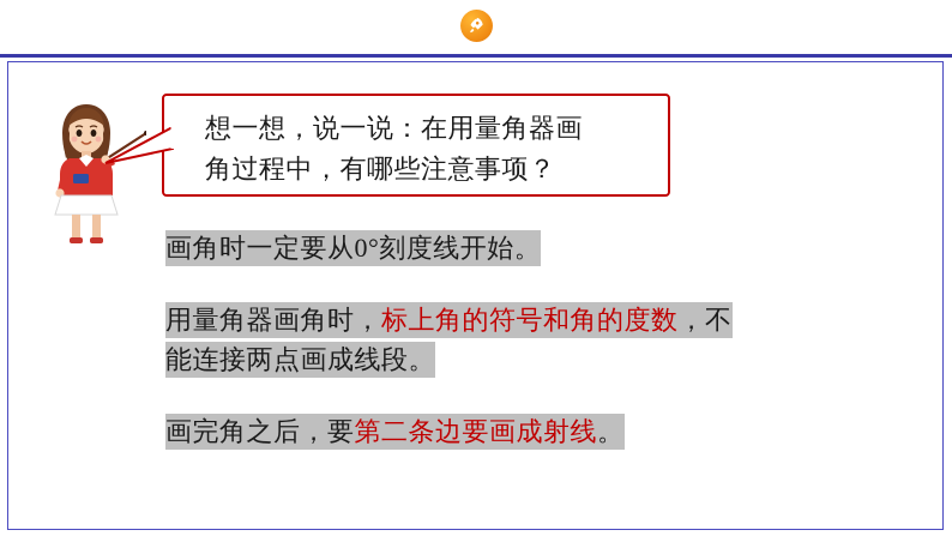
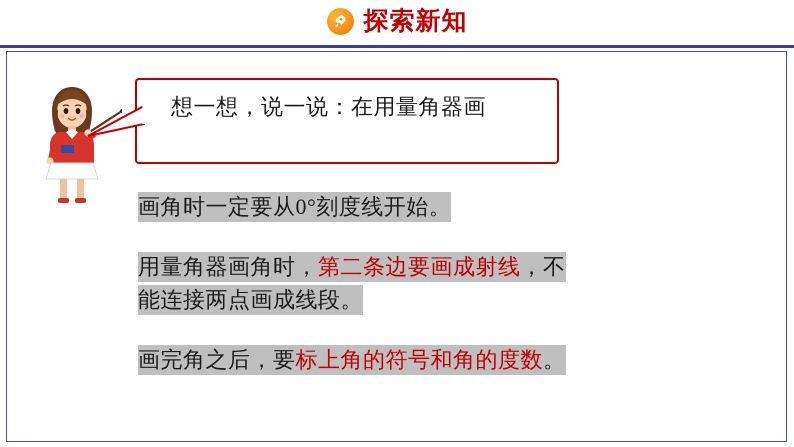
+ 探索新知
  想一想，说一说：在用量角器画
- 角过程中，有哪些注意事项？
  画角时一定要从0°刻度线开始。
- 用量角器画角时，标上角的符号和角的度数，不
+ 用量角器画角时，第二条边要画成射线，不
  能连接两点画成线段。
- 画完角之后，要第二条边要画成射线。
+ 画完角之后，要标上角的符号和角的度数。
